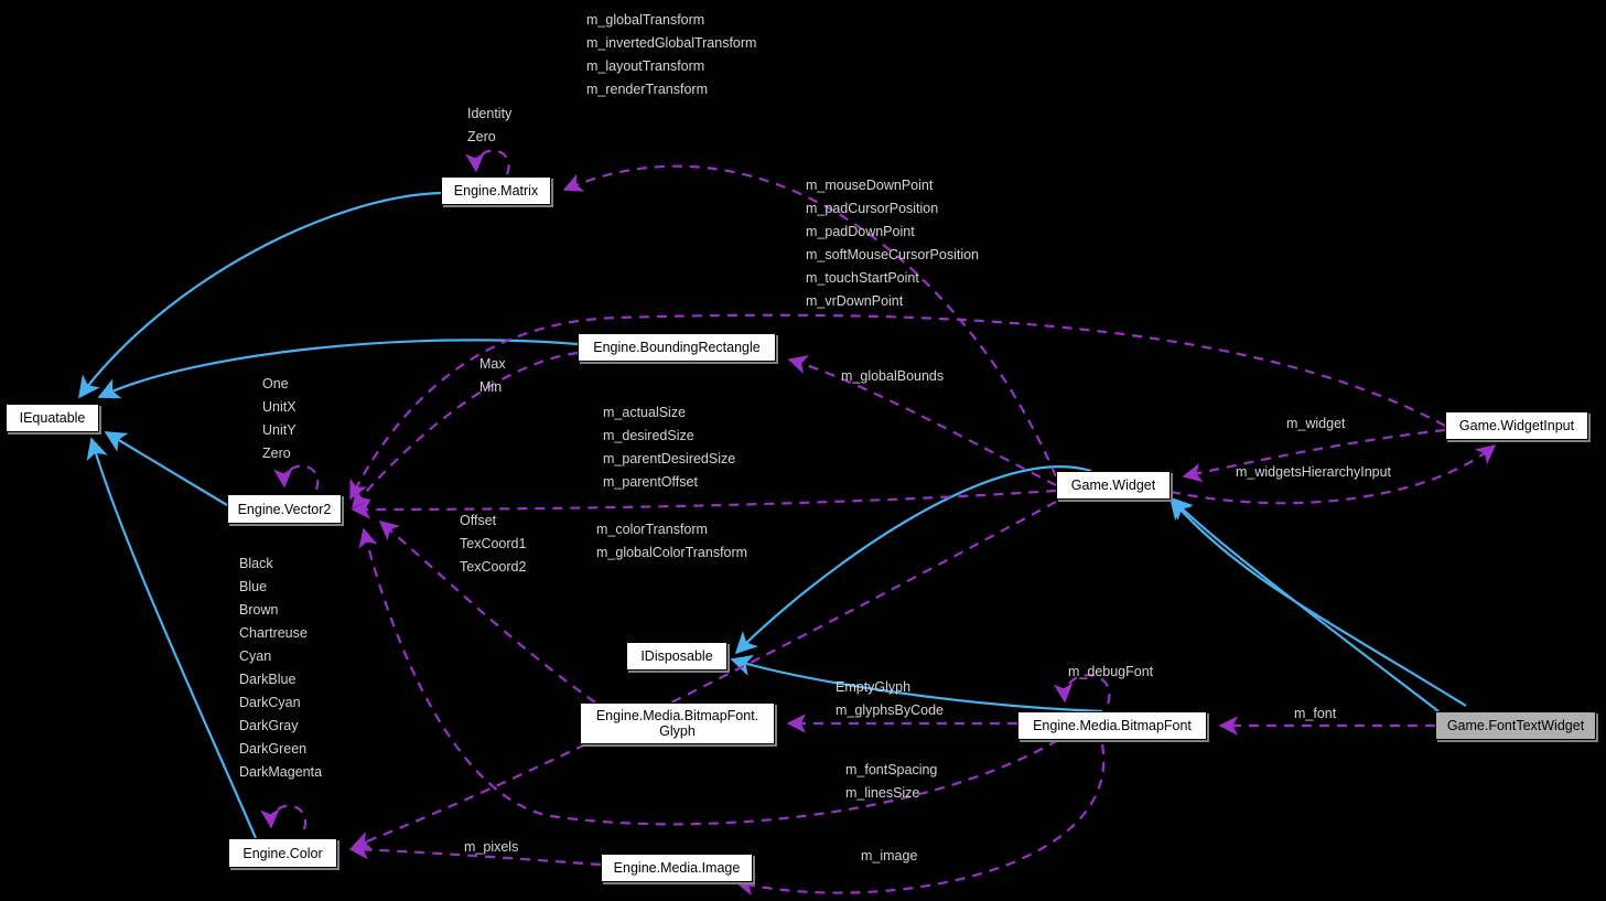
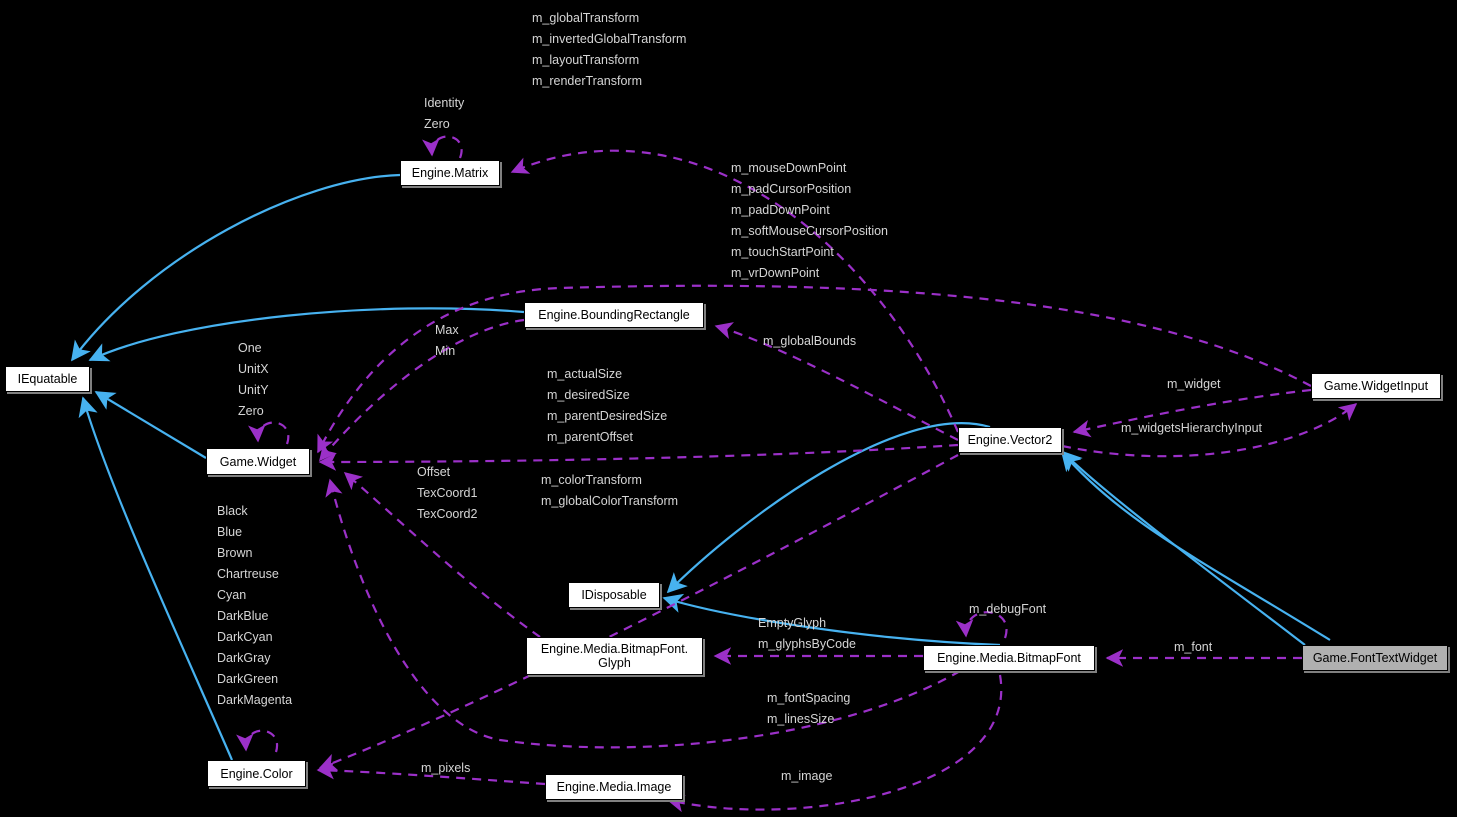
  IEquatable
  Engine.Matrix
- Engine.Vector2
+ Game.Widget
  Engine.BoundingRectangle
  Engine.Color
- Game.Widget
+ Engine.Vector2
  Game.WidgetInput
  IDisposable
  Engine.Media.BitmapFont.
  Glyph
  Engine.Media.BitmapFont
  Engine.Media.Image
  Game.FontTextWidget
  m_globalTransform
  m_invertedGlobalTransform
  m_layoutTransform
  m_renderTransform
  Identity
  Zero
  m_mouseDownPoint
  m_padCursorPosition
  m_padDownPoint
  m_softMouseCursorPosition
  m_touchStartPoint
  m_vrDownPoint
  One
  UnitX
  UnitY
  Zero
  Max
  Min
  m_globalBounds
  m_actualSize
  m_desiredSize
  m_parentDesiredSize
  m_parentOffset
  Offset
  TexCoord1
  TexCoord2
  m_colorTransform
  m_globalColorTransform
  Black
  Blue
  Brown
  Chartreuse
  Cyan
  DarkBlue
  DarkCyan
  DarkGray
  DarkGreen
  DarkMagenta
  m_widget
  m_widgetsHierarchyInput
  m_debugFont
  EmptyGlyph
  m_glyphsByCode
  m_font
  m_fontSpacing
  m_linesSize
  m_pixels
  m_image
